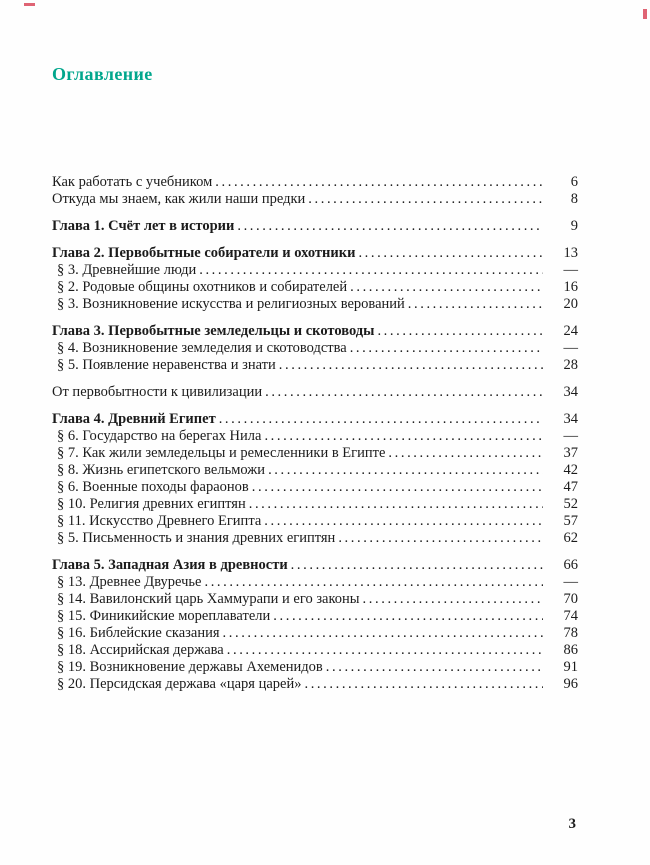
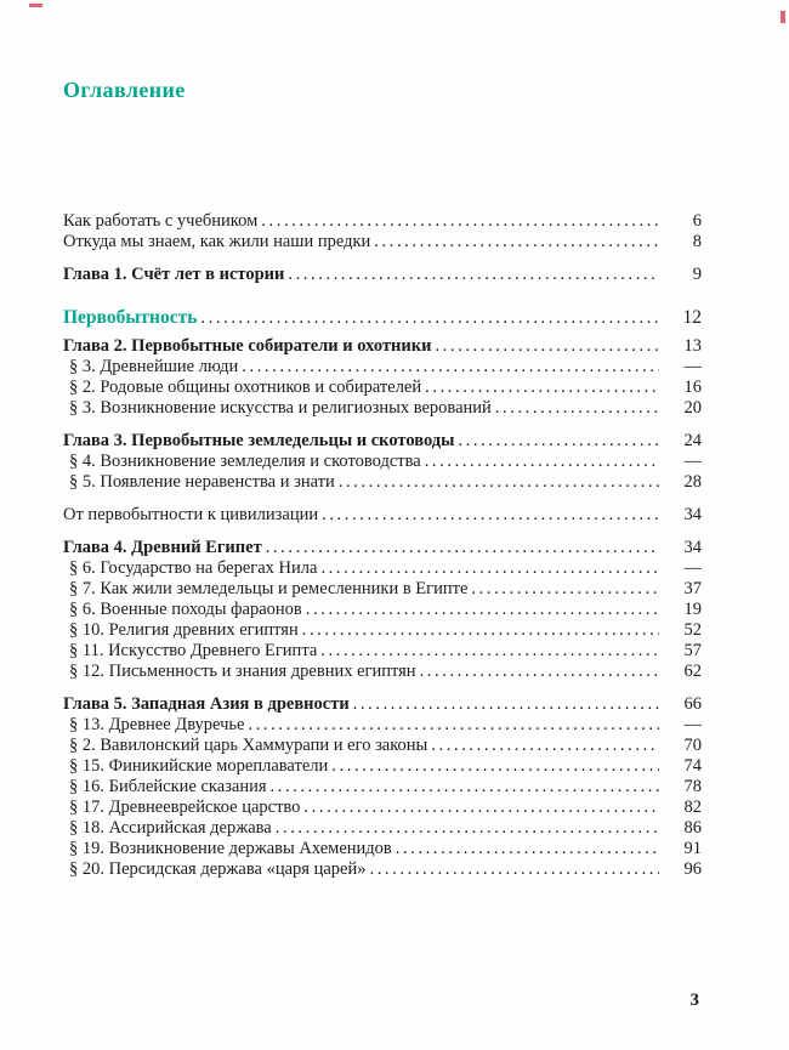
  Оглавление
  Как работать с учебником
  6
  Откуда мы знаем, как жили наши предки
  8
  Глава 1. Счёт лет в истории
  9
+ Первобытность
+ 12
  Глава 2. Первобытные собиратели и охотники
  13
  § 3. Древнейшие люди
  —
  § 2. Родовые общины охотников и собирателей
  16
  § 3. Возникновение искусства и религиозных верований
  20
  Глава 3. Первобытные земледельцы и скотоводы
  24
  § 4. Возникновение земледелия и скотоводства
  —
  § 5. Появление неравенства и знати
  28
  От первобытности к цивилизации
  34
  Глава 4. Древний Египет
  34
  § 6. Государство на берегах Нила
  —
  § 7. Как жили земледельцы и ремесленники в Египте
  37
- § 8. Жизнь египетского вельможи
- 42
  § 6. Военные походы фараонов
- 47
+ 19
  § 10. Религия древних египтян
  52
  § 11. Искусство Древнего Египта
  57
- § 5. Письменность и знания древних египтян
+ § 12. Письменность и знания древних египтян
  62
  Глава 5. Западная Азия в древности
  66
  § 13. Древнее Двуречье
  —
- § 14. Вавилонский царь Хаммурапи и его законы
+ § 2. Вавилонский царь Хаммурапи и его законы
  70
  § 15. Финикийские мореплаватели
  74
  § 16. Библейские сказания
  78
+ § 17. Древнееврейское царство
+ 82
  § 18. Ассирийская держава
  86
  § 19. Возникновение державы Ахеменидов
  91
  § 20. Персидская держава «царя царей»
  96
  3
